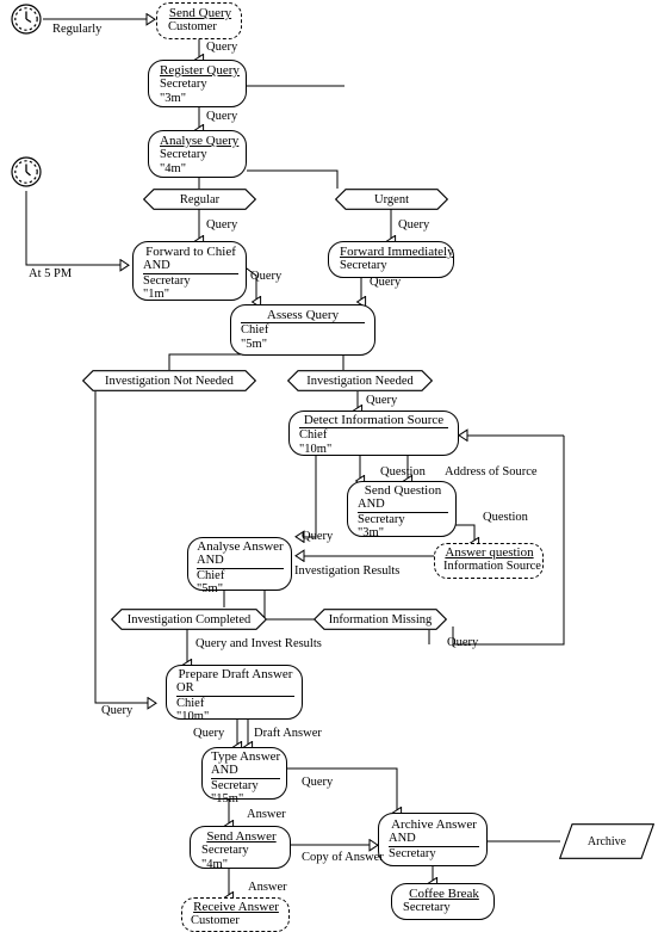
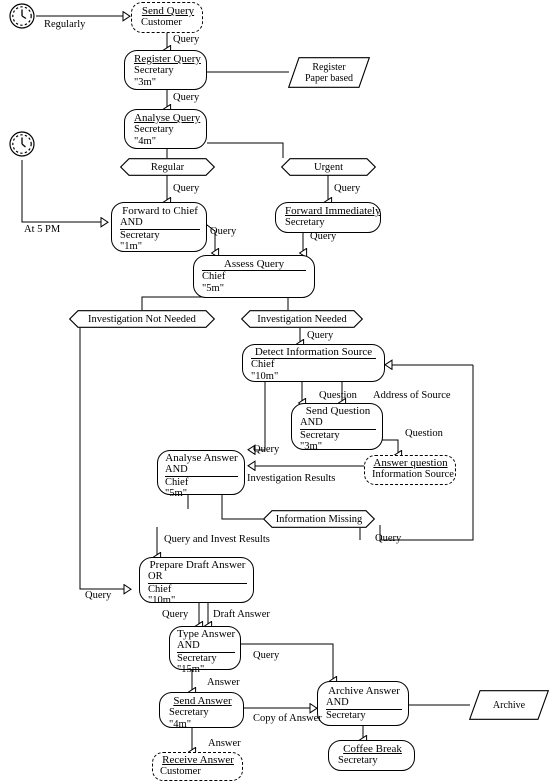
  Regularly
  At 5 PM
  Send Query
  Customer
  Register Query
  Secretary
  "3m"
  Analyse Query
  Secretary
  "4m"
  Forward to Chief
  AND
  Secretary
  "1m"
  Forward Immediately
  Secretary
  Assess Query
  Chief
  "5m"
  Detect Information Source
  Chief
  "10m"
  Send Question
  AND
  Secretary
  "3m"
  Answer question
  Information Source
  Analyse Answer
  AND
  Chief
  "5m"
  Prepare Draft Answer
  OR
  Chief
  "10m"
  Type Answer
  AND
  Secretary
  "15m"
  Send Answer
  Secretary
  "4m"
  Archive Answer
  AND
  Secretary
  Coffee Break
  Secretary
  Receive Answer
  Customer
  Regular
  Urgent
  Investigation Not Needed
  Investigation Needed
- Investigation Completed
  Information Missing
+ Register
+ Paper based
  Archive
  Query
  Query
  Query
  Query
  Query
  Query
  Query
  Question
  Address of Source
  Question
  Query
  Investigation Results
  Query
  Query and Invest Results
  Query
  Query
  Draft Answer
  Query
  Answer
  Copy of Answer
  Answer
